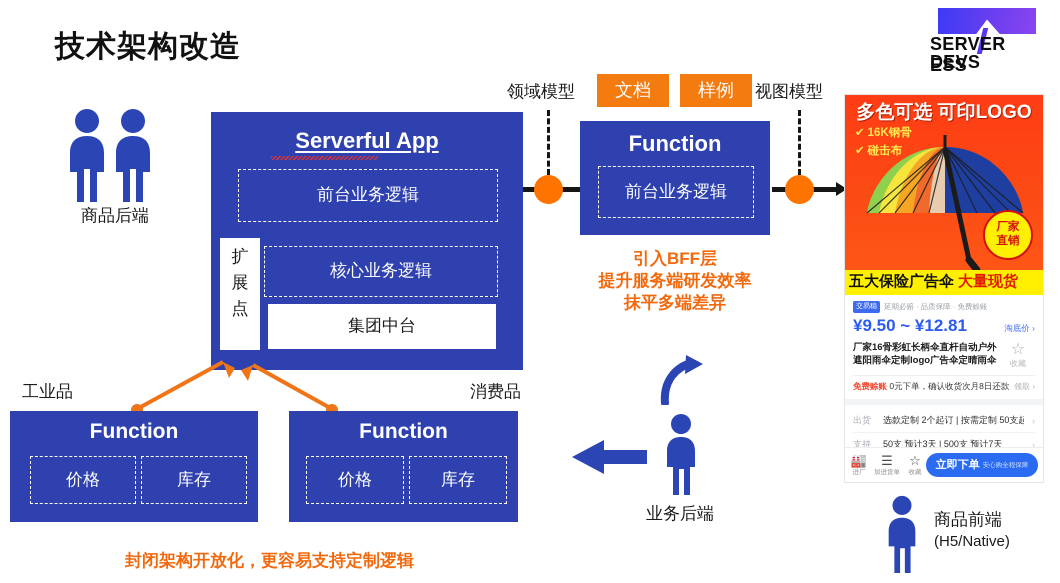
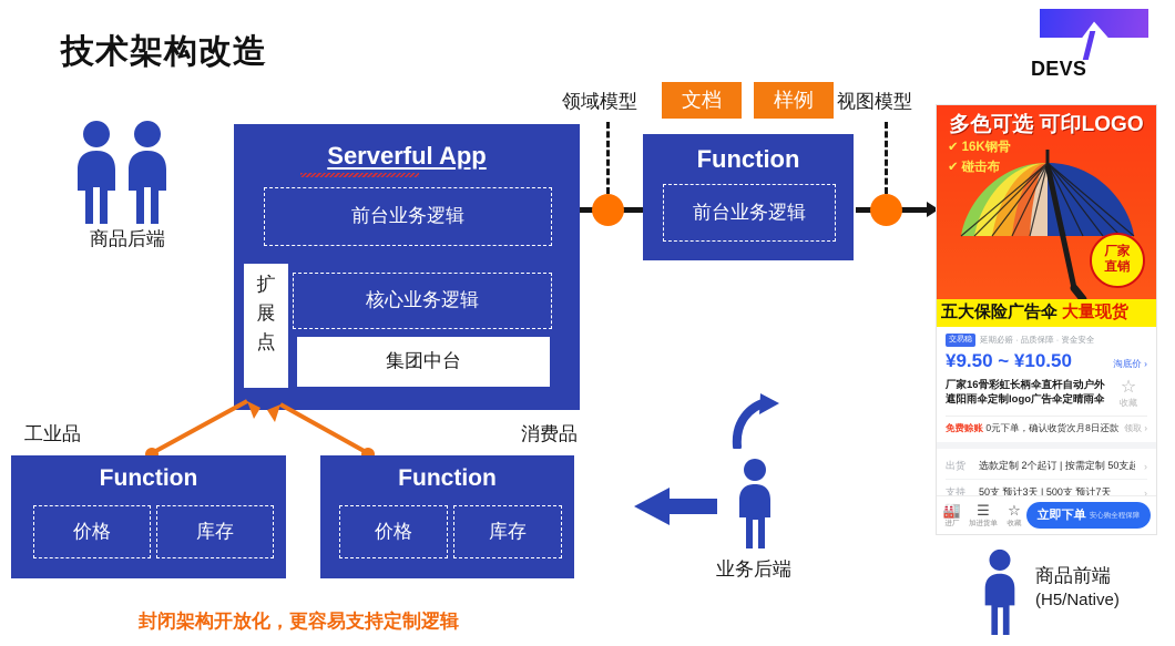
  技术架构改造
- SERVERESS
  DEVS
  商品后端
  Serverful App
  前台业务逻辑
  核心业务逻辑
  集团中台
  扩展点
  领域模型
  文档
  样例
  视图模型
  Function
  前台业务逻辑
- 引入BFF层
- 提升服务端研发效率
- 抹平多端差异
  工业品
  消费品
  Function
  价格
  库存
  Function
  价格
  库存
  封闭架构开放化，更容易支持定制逻辑
  业务后端
  商品前端
  (H5/Native)
  多色可选 可印LOGO
  ✔ 16K钢骨
  ✔ 碰击布
  厂家
  直销
  五大保险广告伞
  大量现货
- 延期必赔 · 品质保障 · 免费赊账
+ 延期必赔 · 品质保障 · 资金安全
- ¥9.50 ~ ¥12.81
+ ¥9.50 ~ ¥10.50
  淘底价 ›
  厂家16骨彩虹长柄伞直杆自动户外遮阳雨伞定制logo广告伞定晴雨伞
  ☆
  收藏
  免费赊账 0元下单，确认收货次月8日还款
  领取 ›
  出货
  选款定制 2个起订 | 按需定制 50支起
  ›
  支持
  50支 预计3天 | 500支 预计7天
  ›
  🏭
  ☰
  ☆
  立即下单
